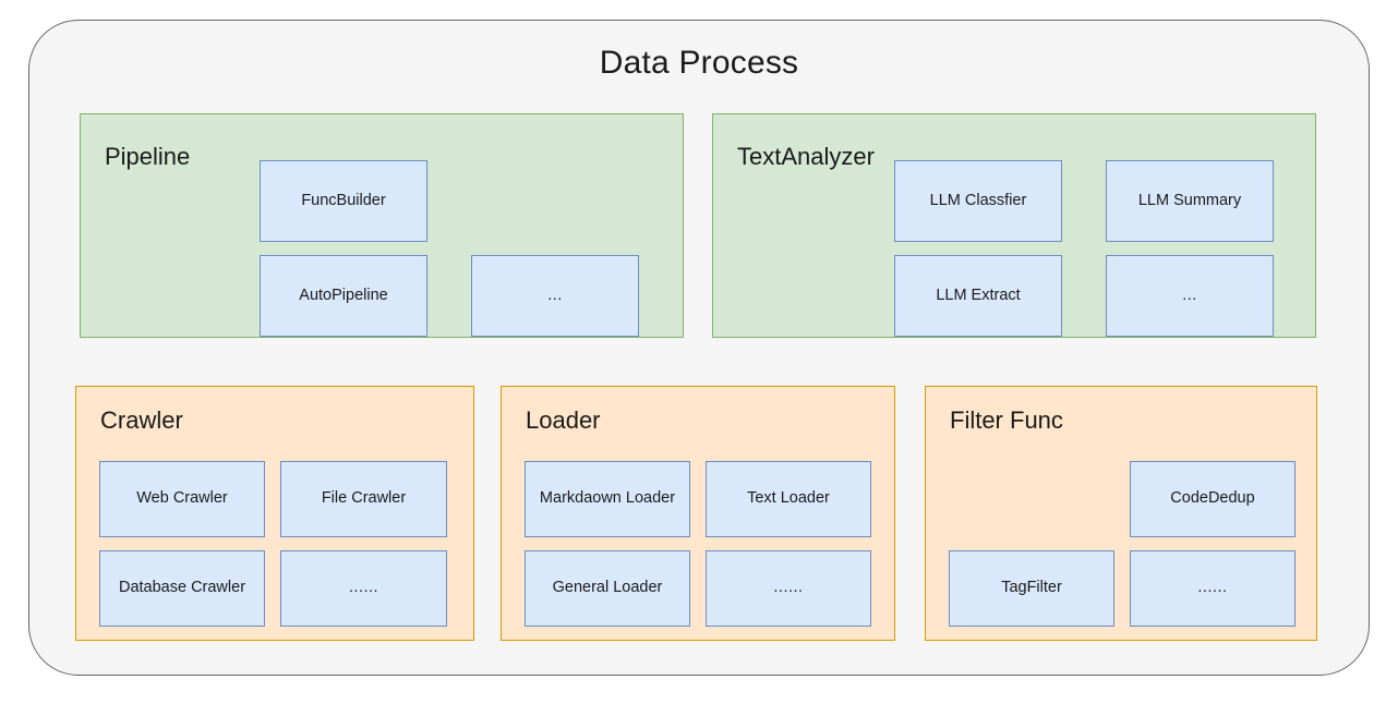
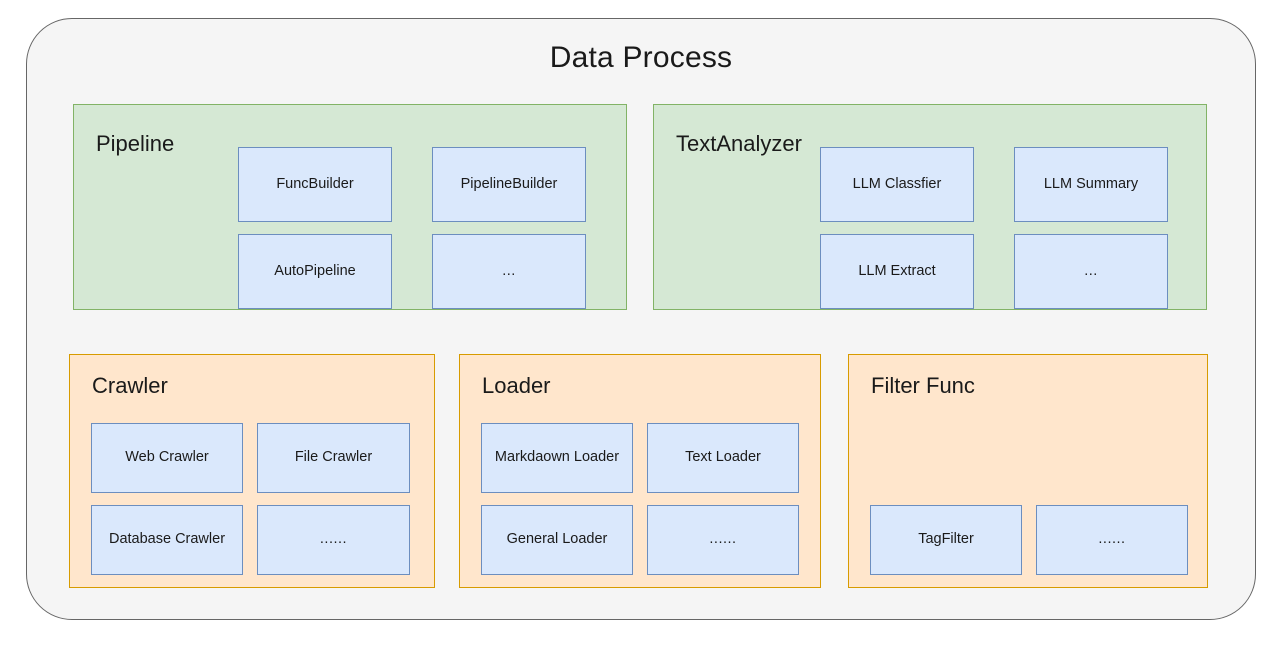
  Data Process
  Pipeline
  FuncBuilder
+ PipelineBuilder
  AutoPipeline
  ...
  TextAnalyzer
  LLM Classfier
  LLM Summary
  LLM Extract
  ...
  Crawler
  Web Crawler
  File Crawler
  Database Crawler
  ......
  Loader
  Markdaown Loader
  Text Loader
  General Loader
  ......
  Filter Func
- CodeDedup
  TagFilter
  ......
